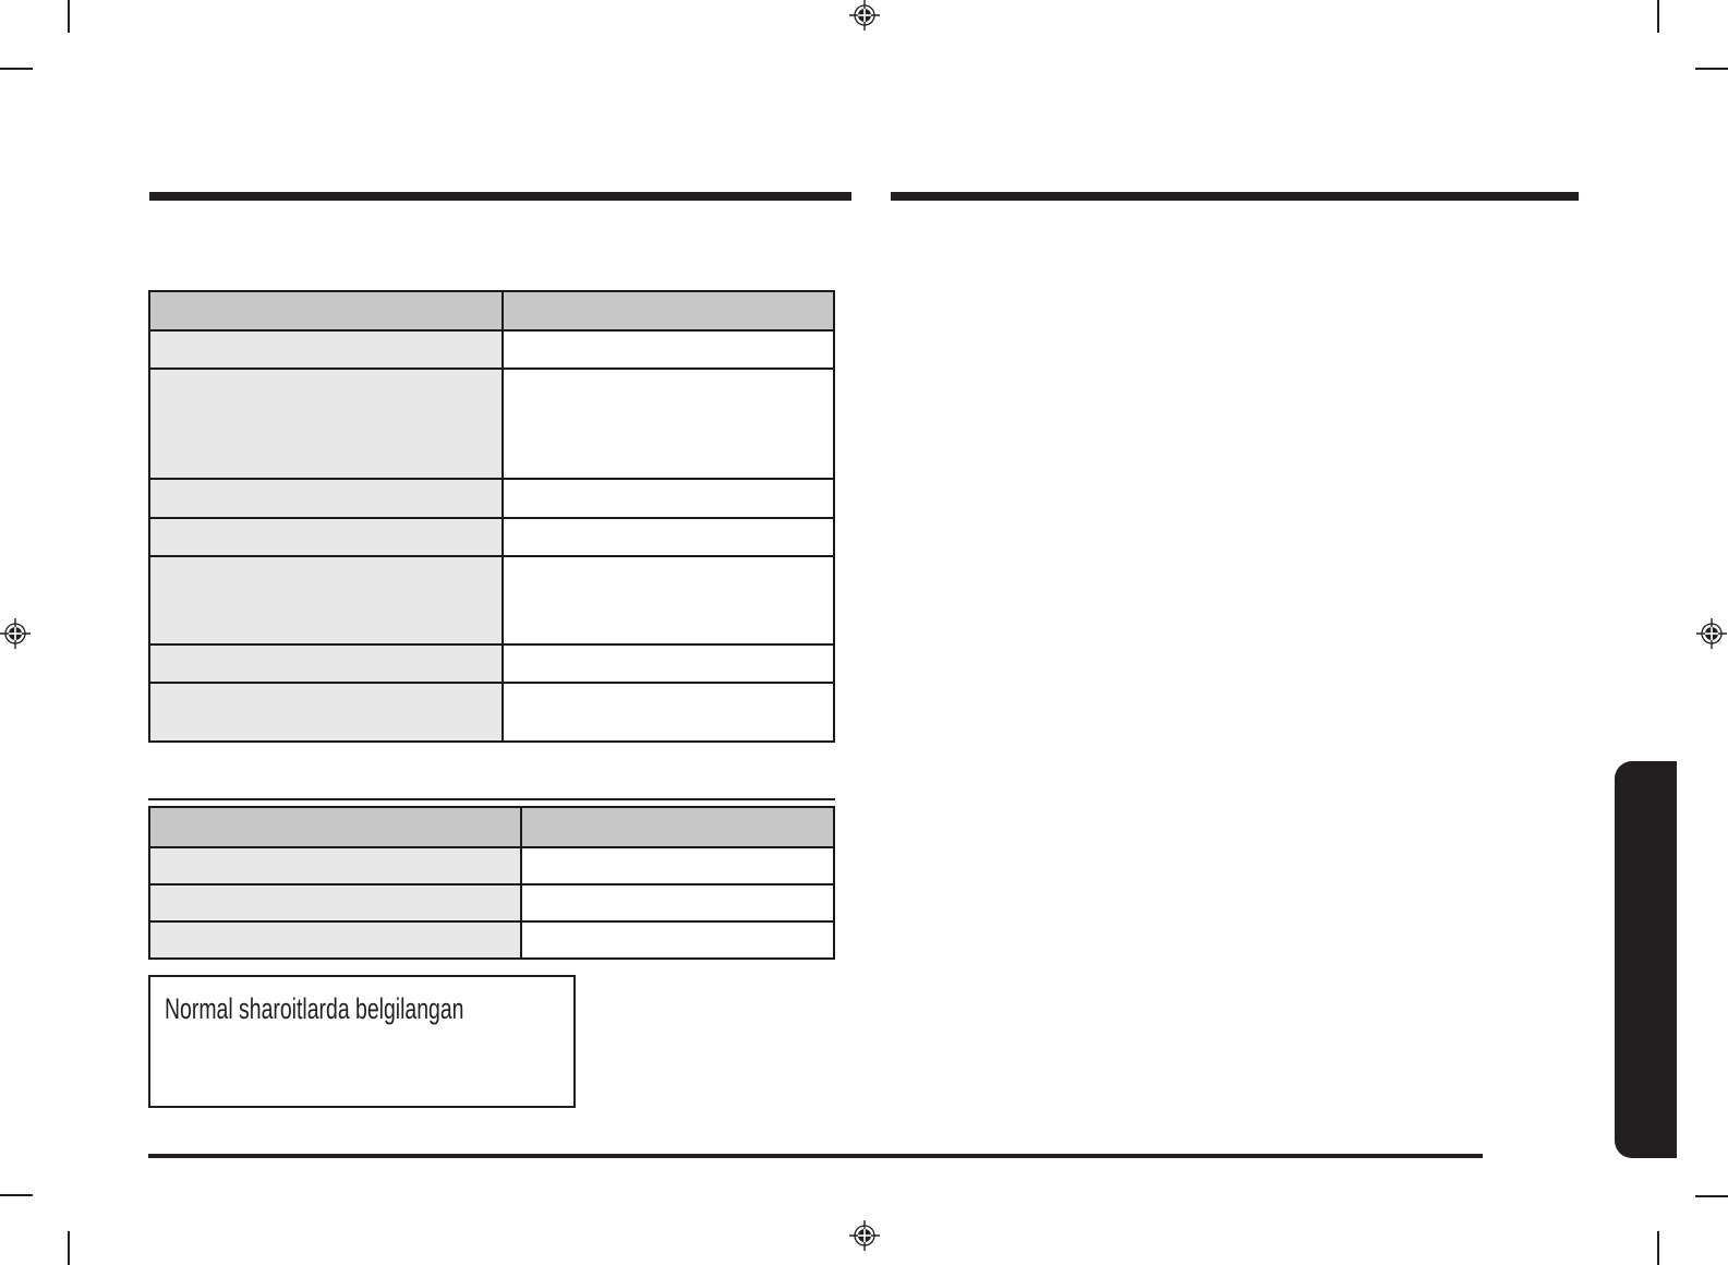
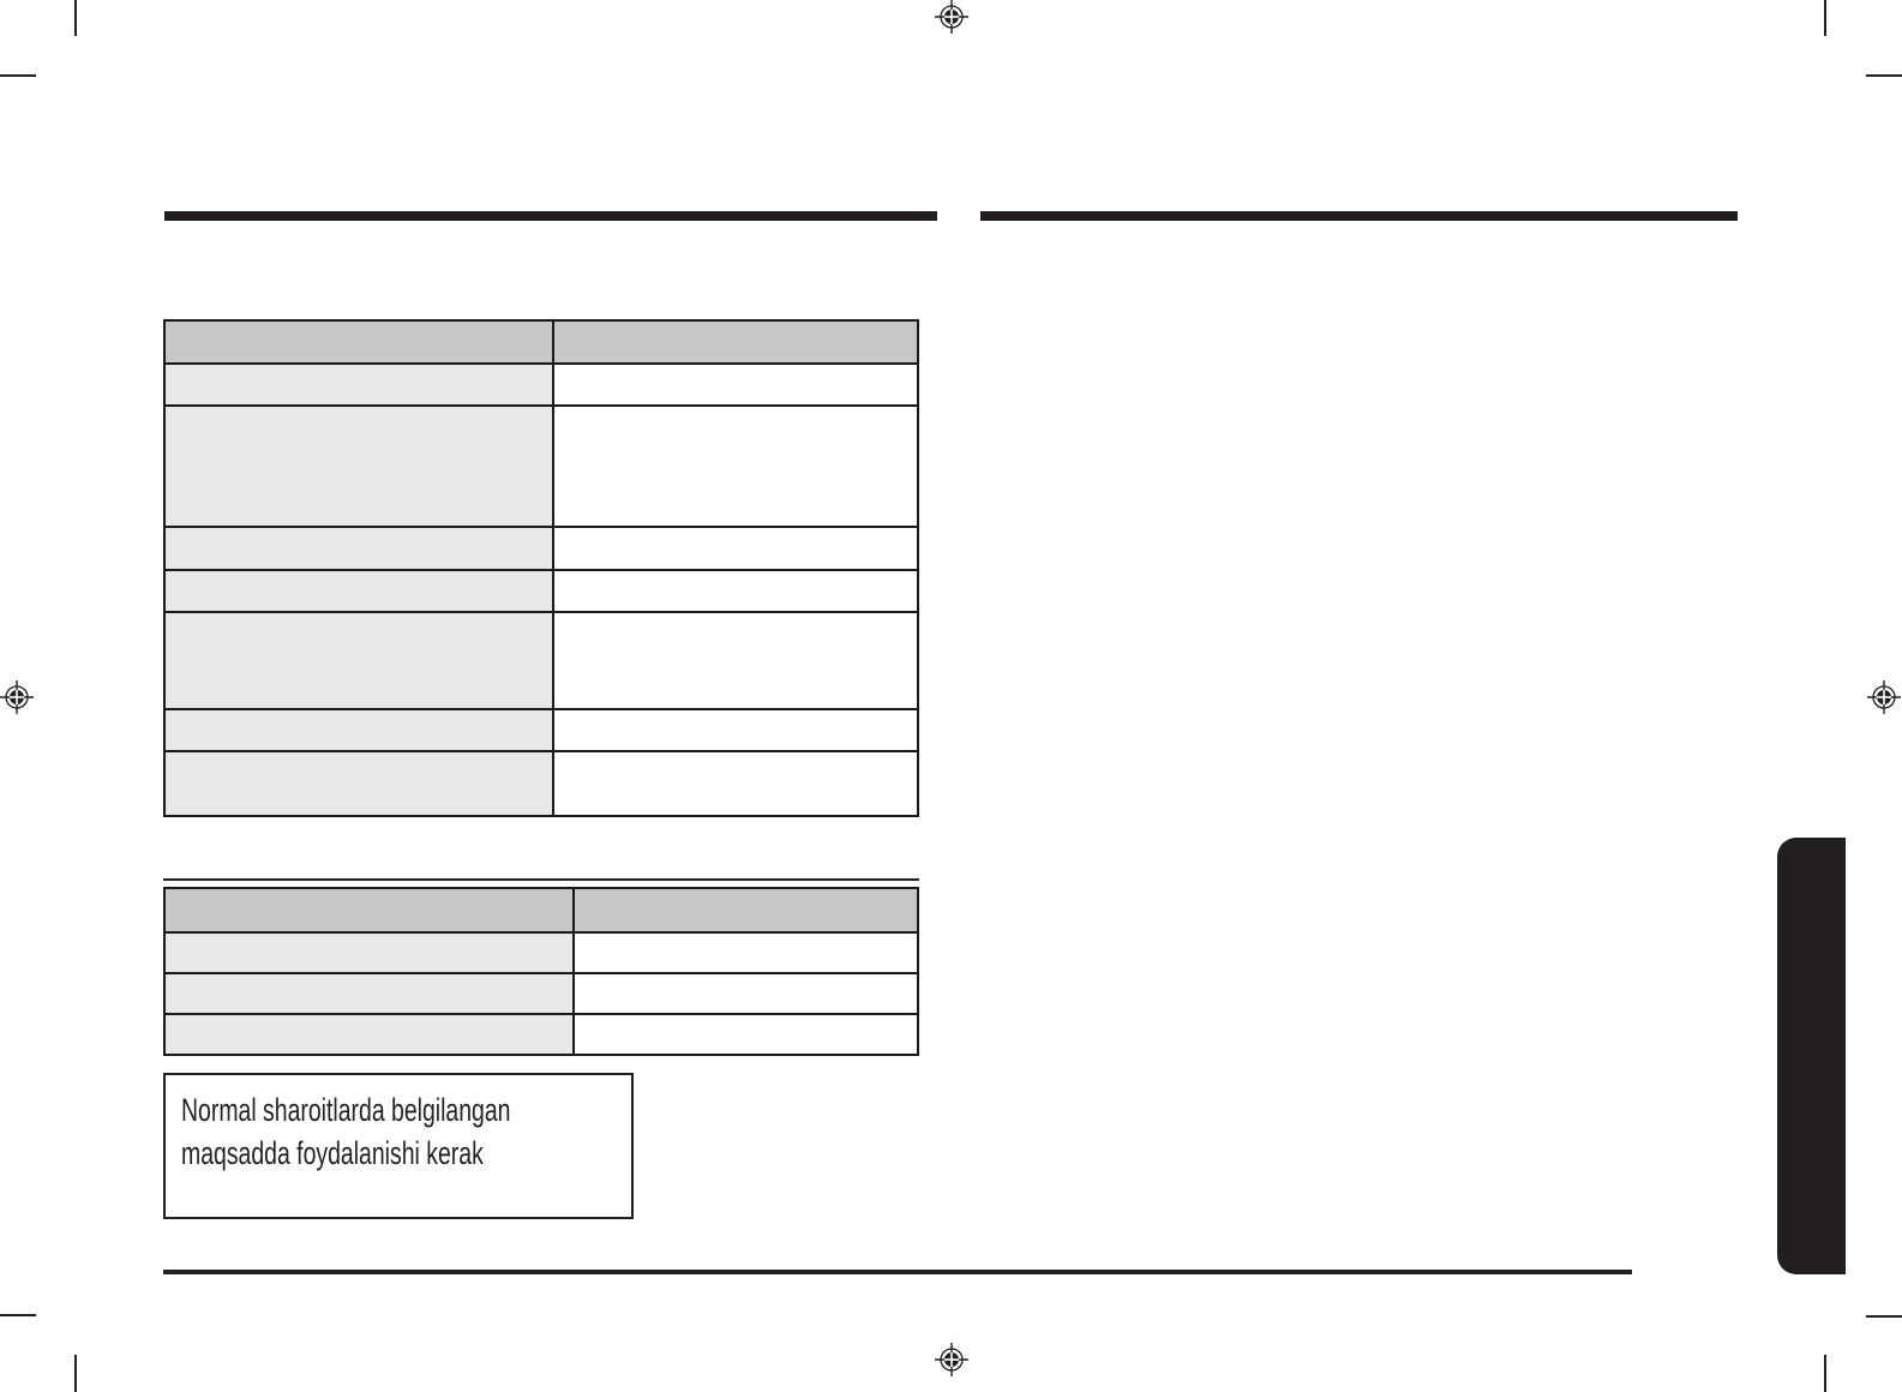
  Normal sharoitlarda belgilangan
+ maqsadda foydalanishi kerak
